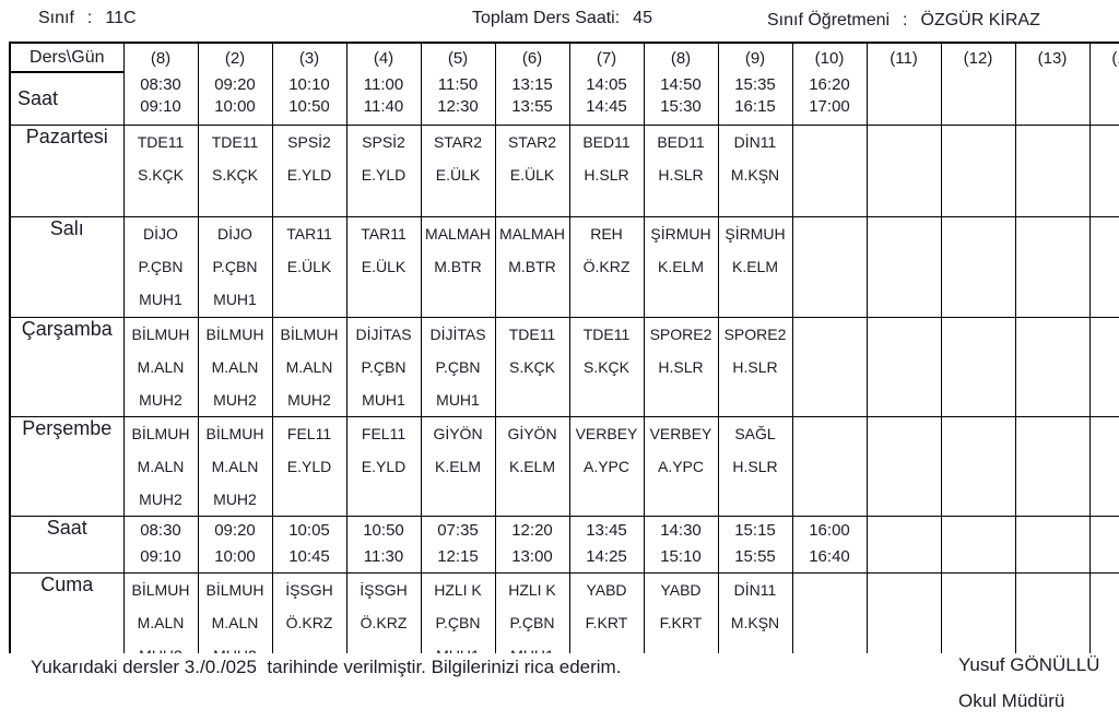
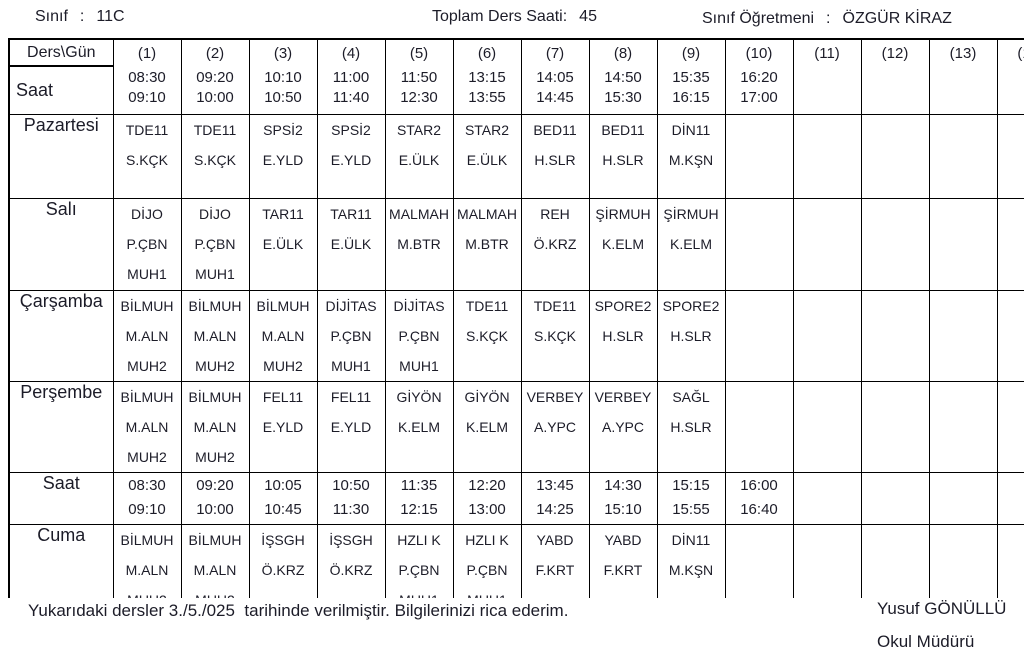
  Sınıf
  :
  11C
  Toplam Ders Saati
  :
  45
  Sınıf Öğretmeni
  :
  ÖZGÜR KİRAZ
- Ders\GünSaat	(8)08:3009:10	(2)09:2010:00	(3)10:1010:50	(4)11:0011:40	(5)11:5012:30	(6)13:1513:55	(7)14:0514:45	(8)14:5015:30	(9)15:3516:15	(10)16:2017:00	(11)	(12)	(13)	(
+ Ders\GünSaat	(1)08:3009:10	(2)09:2010:00	(3)10:1010:50	(4)11:0011:40	(5)11:5012:30	(6)13:1513:55	(7)14:0514:45	(8)14:5015:30	(9)15:3516:15	(10)16:2017:00	(11)	(12)	(13)	(
  Pazartesi	TDE11S.KÇK	TDE11S.KÇK	SPSİ2E.YLD	SPSİ2E.YLD	STAR2E.ÜLK	STAR2E.ÜLK	BED11H.SLR	BED11H.SLR	DİN11M.KŞN
  Salı	DİJOP.ÇBNMUH1	DİJOP.ÇBNMUH1	TAR11E.ÜLK	TAR11E.ÜLK	MALMAHM.BTR	MALMAHM.BTR	REHÖ.KRZ	ŞİRMUHK.ELM	ŞİRMUHK.ELM
  Çarşamba	BİLMUHM.ALNMUH2	BİLMUHM.ALNMUH2	BİLMUHM.ALNMUH2	DİJİTASP.ÇBNMUH1	DİJİTASP.ÇBNMUH1	TDE11S.KÇK	TDE11S.KÇK	SPORE2H.SLR	SPORE2H.SLR
  Perşembe	BİLMUHM.ALNMUH2	BİLMUHM.ALNMUH2	FEL11E.YLD	FEL11E.YLD	GİYÖNK.ELM	GİYÖNK.ELM	VERBEYA.YPC	VERBEYA.YPC	SAĞLH.SLR
- Saat	08:3009:10	09:2010:00	10:0510:45	10:5011:30	07:3512:15	12:2013:00	13:4514:25	14:3015:10	15:1515:55	16:0016:40
+ Saat	08:3009:10	09:2010:00	10:0510:45	10:5011:30	11:3512:15	12:2013:00	13:4514:25	14:3015:10	15:1515:55	16:0016:40
  Cuma	BİLMUHM.ALN	BİLMUHM.ALN	İŞSGHÖ.KRZ	İŞSGHÖ.KRZ	HZLI KP.ÇBN	HZLI KP.ÇBN	YABDF.KRT	YABDF.KRT	DİN11M.KŞN
- Yukarıdaki dersler 3./0./025 tarihinde verilmiştir. Bilgilerinizi rica ederim.
+ Yukarıdaki dersler 3./5./025 tarihinde verilmiştir. Bilgilerinizi rica ederim.
  Yusuf GÖNÜLLÜ
  Okul Müdürü
